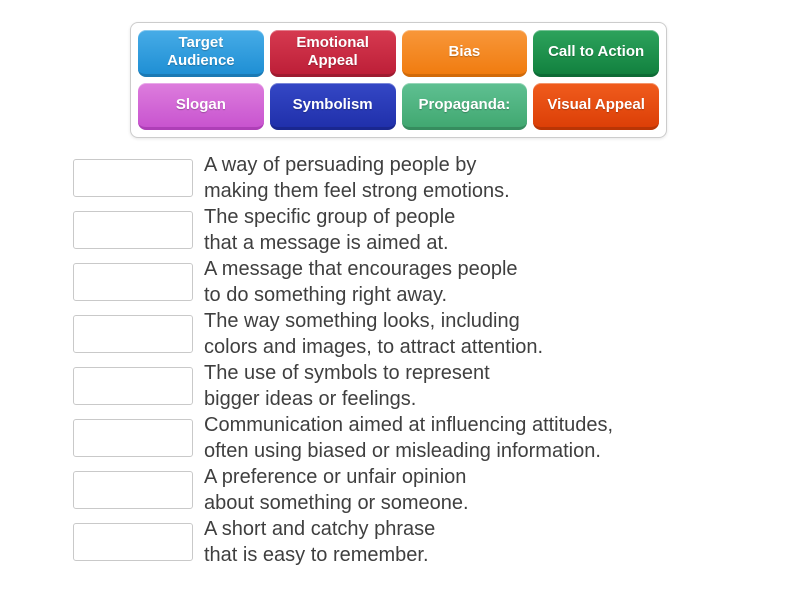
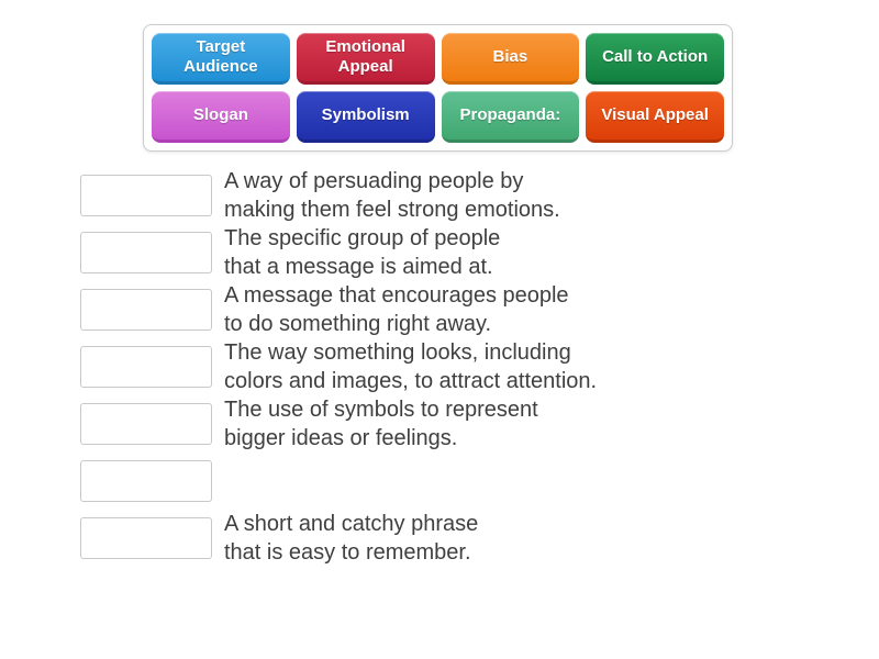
  Target Audience
  Emotional Appeal
  Bias
  Call to Action
  Slogan
  Symbolism
  Propaganda:
  Visual Appeal
  A way of persuading people by
  making them feel strong emotions.
  The specific group of people
  that a message is aimed at.
  A message that encourages people
  to do something right away.
  The way something looks, including
  colors and images, to attract attention.
  The use of symbols to represent
  bigger ideas or feelings.
- Communication aimed at influencing attitudes,
- often using biased or misleading information.
- A preference or unfair opinion
- about something or someone.
  A short and catchy phrase
  that is easy to remember.
